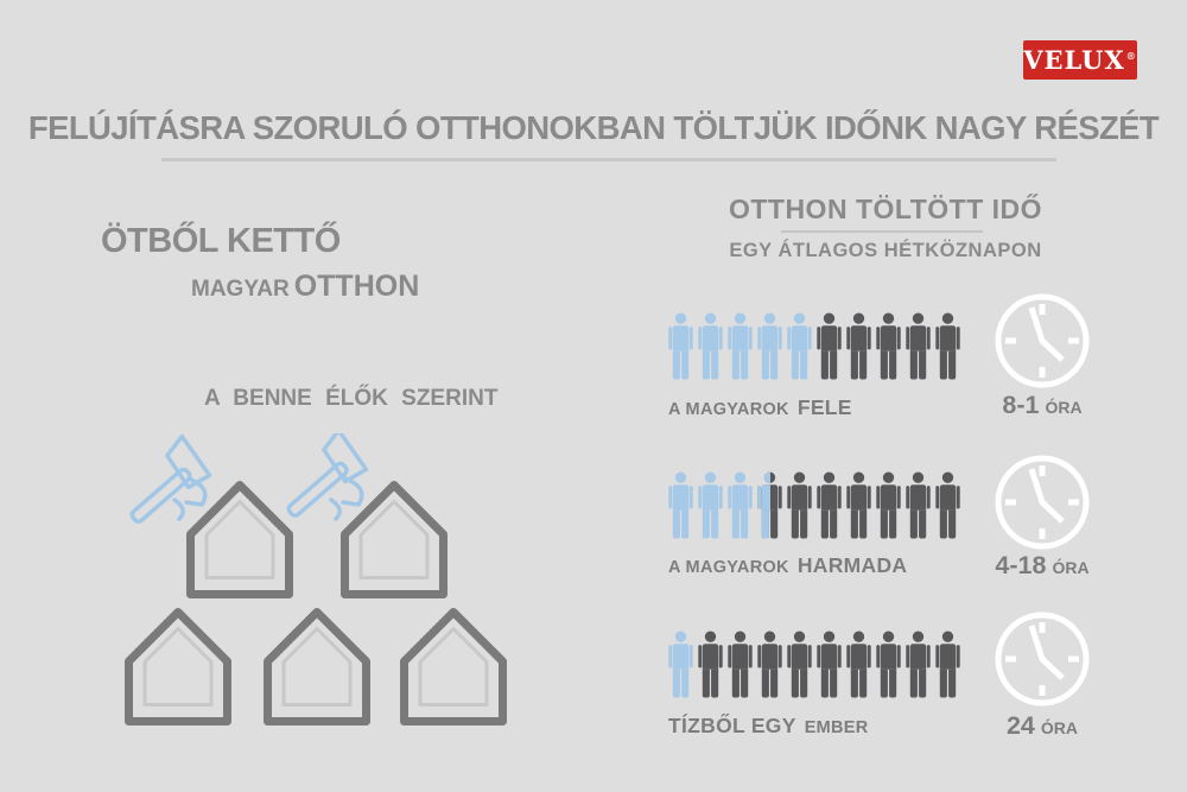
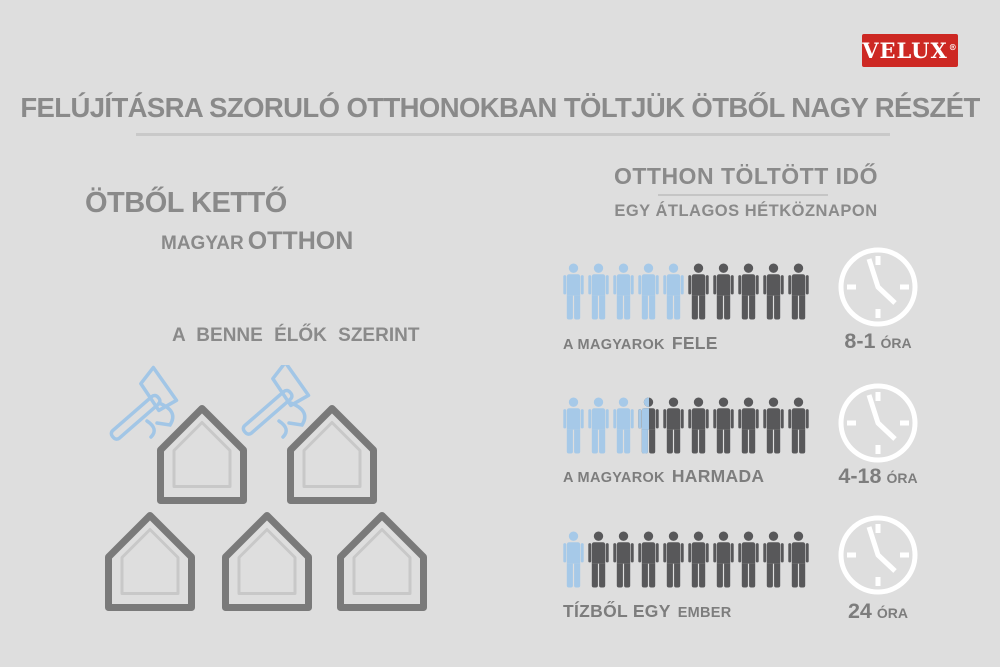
  VELUX
  ®
- FELÚJÍTÁSRA SZORULÓ OTTHONOKBAN TÖLTJÜK IDŐNK NAGY RÉSZÉT
+ FELÚJÍTÁSRA SZORULÓ OTTHONOKBAN TÖLTJÜK ÖTBŐL NAGY RÉSZÉT
  ÖTBŐL KETTŐ
  MAGYAR OTTHON
  A BENNE ÉLŐK SZERINT
  OTTHON TÖLTÖTT IDŐ
  EGY ÁTLAGOS HÉTKÖZNAPON
  A MAGYAROK FELE
  A MAGYAROK HARMADA
  TÍZBŐL EGY EMBER
  8-1 ÓRA
  4-18 ÓRA
  24 ÓRA
